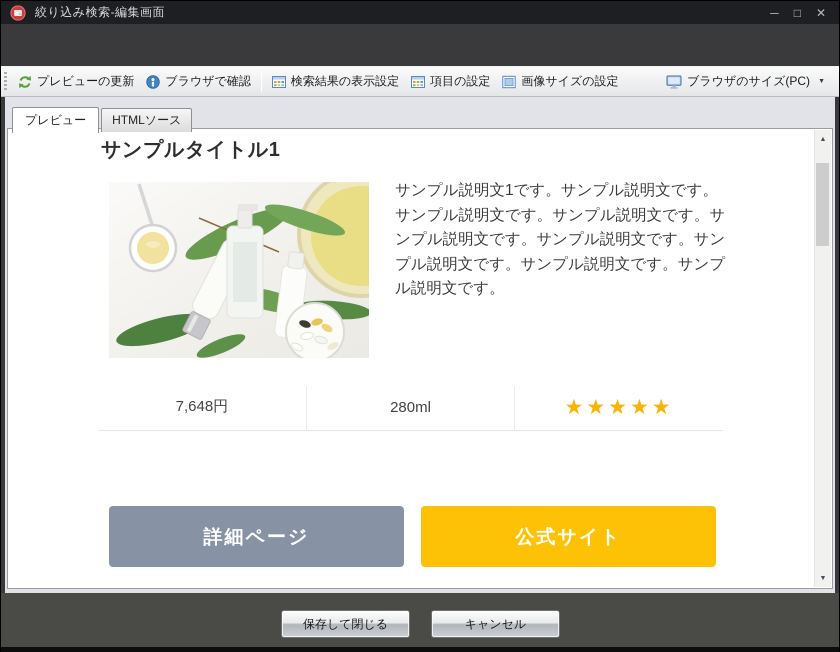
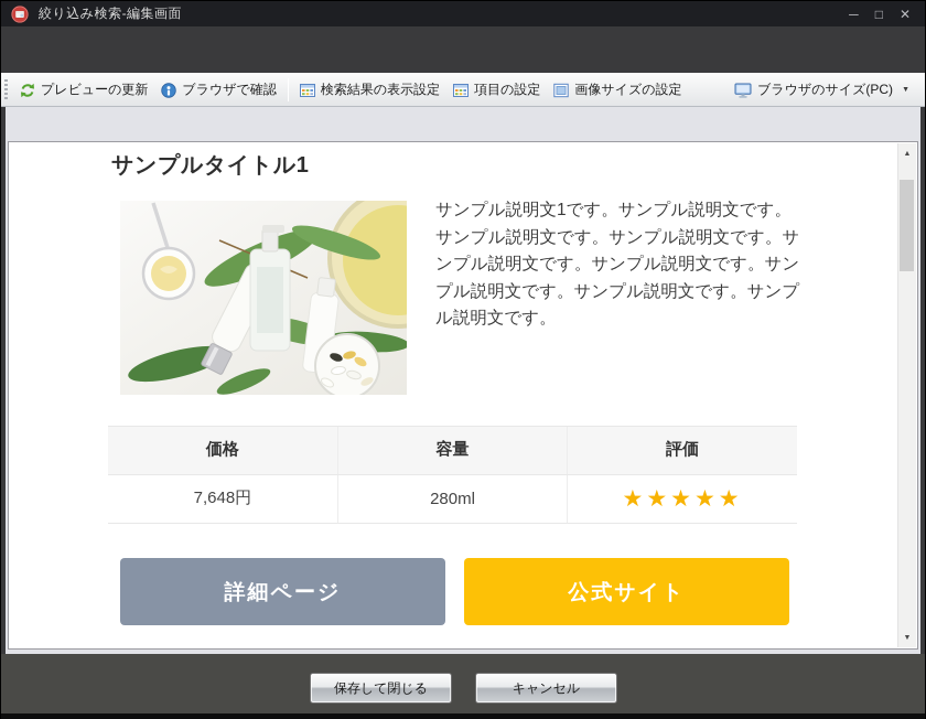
  絞り込み検索-編集画面
  ─
  □
  ✕
  プレビューの更新
  ブラウザで確認
  検索結果の表示設定
  項目の設定
  画像サイズの設定
  ブラウザのサイズ(PC)
- プレビュー
- HTMLソース
  サンプルタイトル1
  サンプル説明文1です。サンプル説明文です。サンプル説明文です。サンプル説明文です。サンプル説明文です。サンプル説明文です。サンプル説明文です。サンプル説明文です。サンプル説明文です。
+ 価格	容量	評価
  7,648円	280ml	★★★★★
  詳細ページ
  公式サイト
  保存して閉じる
  キャンセル
